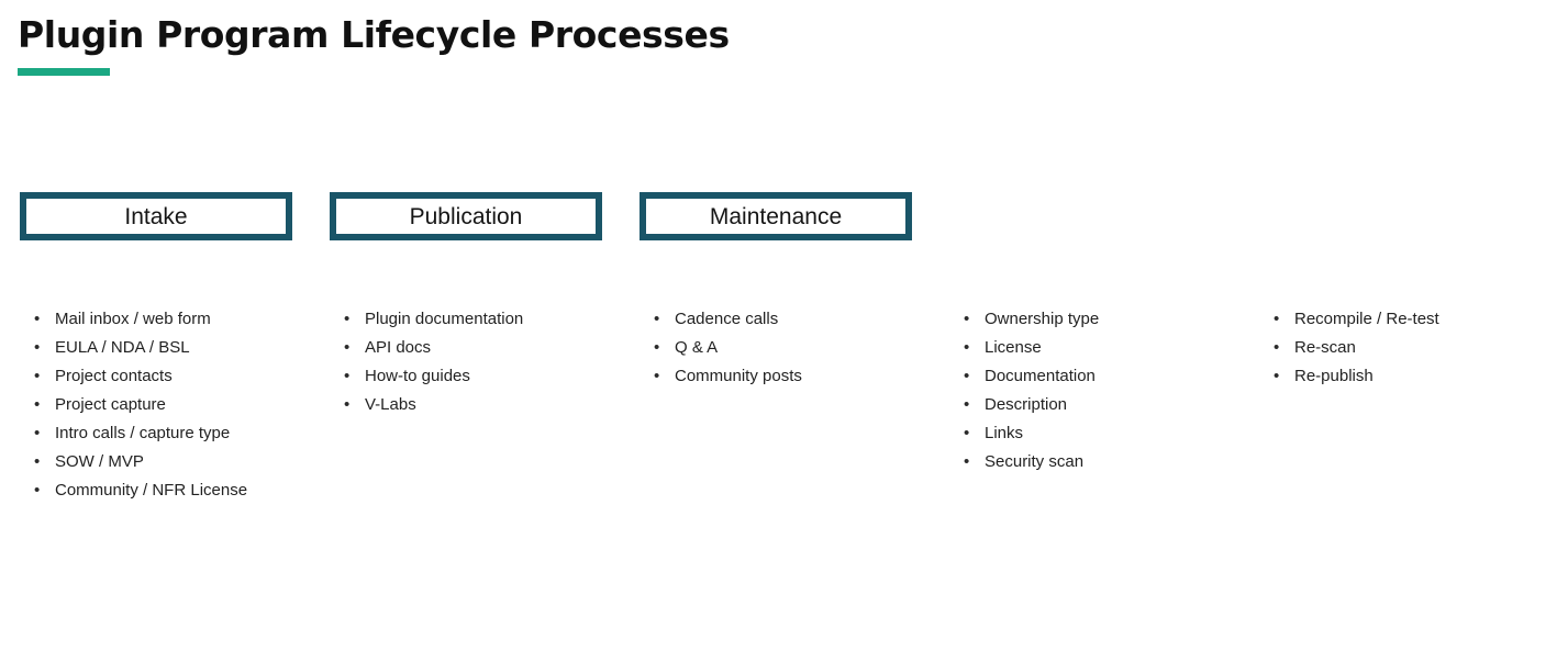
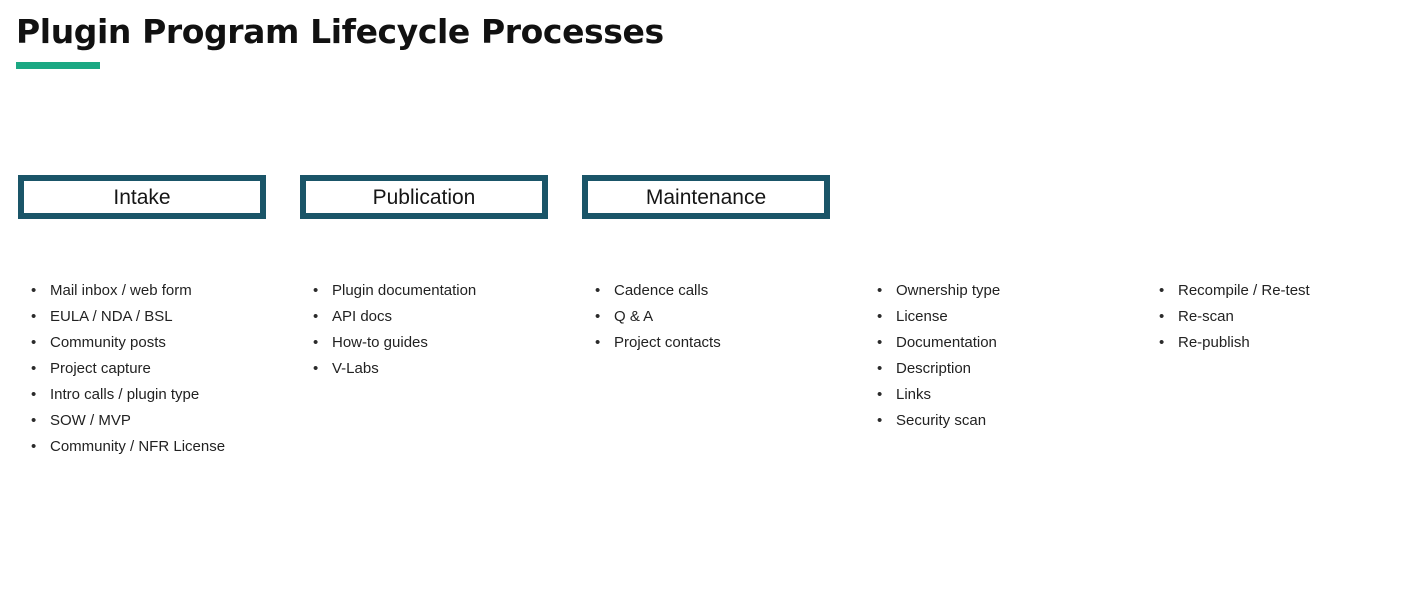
  Plugin Program Lifecycle Processes
  Intake
  Publication
  Maintenance
  •
  Mail inbox / web form
  •
  EULA / NDA / BSL
  •
- Project contacts
+ Community posts
  •
  Project capture
  •
- Intro calls / capture type
+ Intro calls / plugin type
  •
  SOW / MVP
  •
  Community / NFR License
  •
  Plugin documentation
  •
  API docs
  •
  How-to guides
  •
  V-Labs
  •
  Cadence calls
  •
  Q & A
  •
- Community posts
+ Project contacts
  •
  Ownership type
  •
  License
  •
  Documentation
  •
  Description
  •
  Links
  •
  Security scan
  •
  Recompile / Re-test
  •
  Re-scan
  •
  Re-publish
